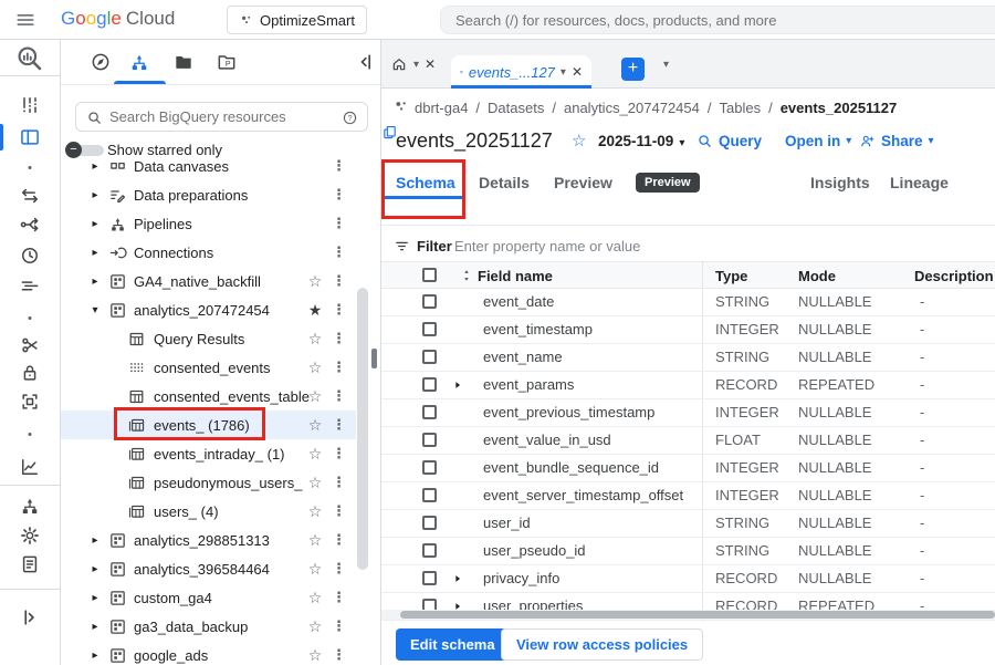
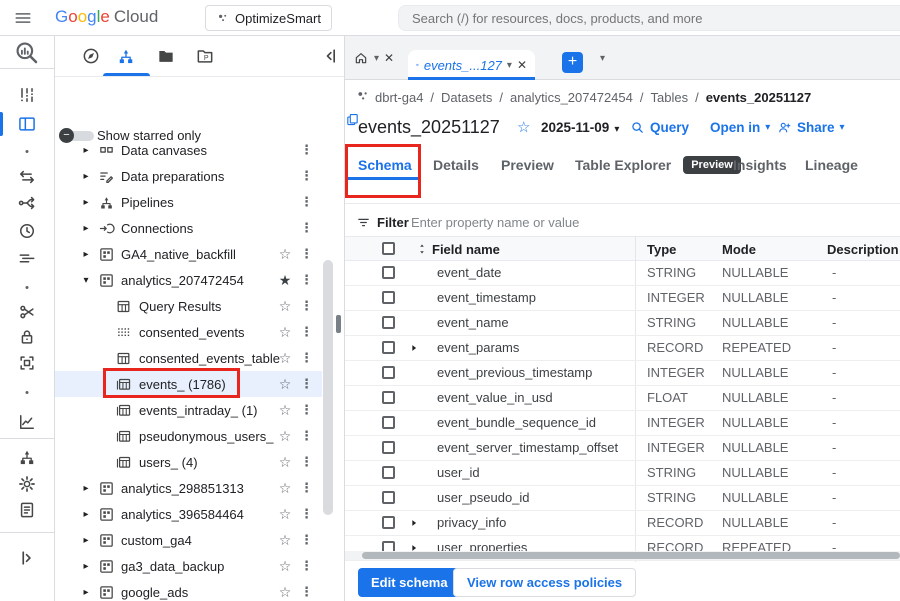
  Google Cloud
  OptimizeSmart
  Search (/) for resources, docs, products, and more
  P
- Search BigQuery resources
  −
  Show starred only
  ▸
  Data canvases
  ⋮
  ▸
  Data preparations
  ⋮
  ▸
  Pipelines
  ⋮
  ▸
  Connections
  ⋮
  ▸
  GA4_native_backfill
  ☆
  ⋮
  ▾
  analytics_207472454
  ★
  ⋮
  Query Results
  ☆
  ⋮
  consented_events
  ☆
  ⋮
  consented_events_table
  ☆
  ⋮
  events_ (1786)
  ☆
  ⋮
  events_intraday_ (1)
  ☆
  ⋮
  pseudonymous_users_
  ☆
  ⋮
  users_ (4)
  ☆
  ⋮
  ▸
  analytics_298851313
  ☆
  ⋮
  ▸
  analytics_396584464
  ☆
  ⋮
  ▸
  custom_ga4
  ☆
  ⋮
  ▸
  ga3_data_backup
  ☆
  ⋮
  ▸
  google_ads
  ☆
  ⋮
  ▾
  ✕
  events_...127
  ▾
  ✕
  +
  ▾
  dbrt-ga4 / Datasets / analytics_207472454 / Tables / events_20251127
  events_20251127
  ☆
  2025-11-09 ▾
  Query
  Open in
  ▾
  Share
  ▾
  Schema
  Details
  Preview
+ Table Explorer
  Preview
  Insights
  Lineage
  Filter
  Enter property name or value
  Field name
  Type
  Mode
  Description
  event_date
  STRING
  NULLABLE
  -
  event_timestamp
  INTEGER
  NULLABLE
  -
  event_name
  STRING
  NULLABLE
  -
  event_params
  RECORD
  REPEATED
  -
  event_previous_timestamp
  INTEGER
  NULLABLE
  -
  event_value_in_usd
  FLOAT
  NULLABLE
  -
  event_bundle_sequence_id
  INTEGER
  NULLABLE
  -
  event_server_timestamp_offset
  INTEGER
  NULLABLE
  -
  user_id
  STRING
  NULLABLE
  -
  user_pseudo_id
  STRING
  NULLABLE
  -
  privacy_info
  RECORD
  NULLABLE
  -
  user_properties
  RECORD
  REPEATED
  -
  Edit schema
  View row access policies
